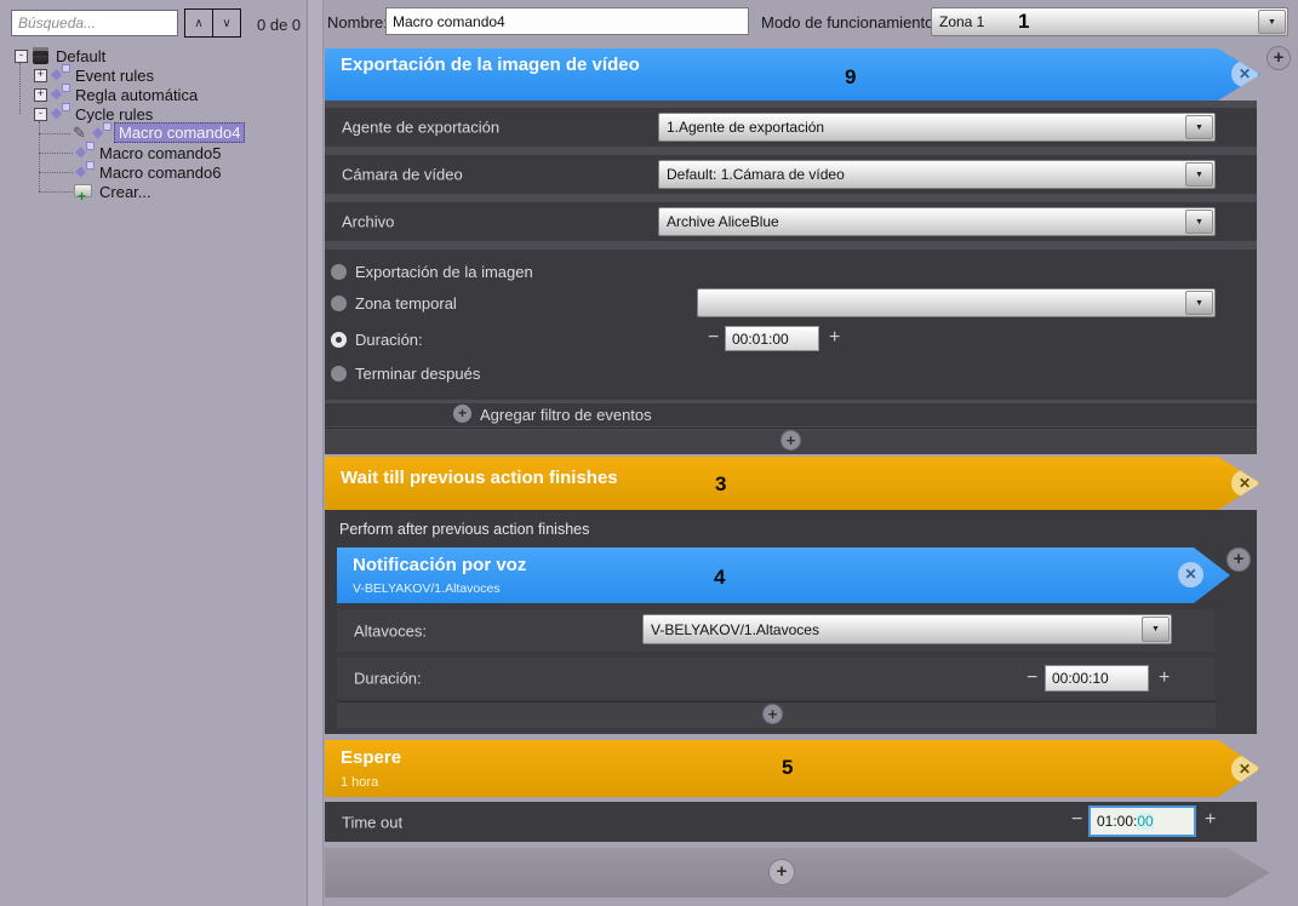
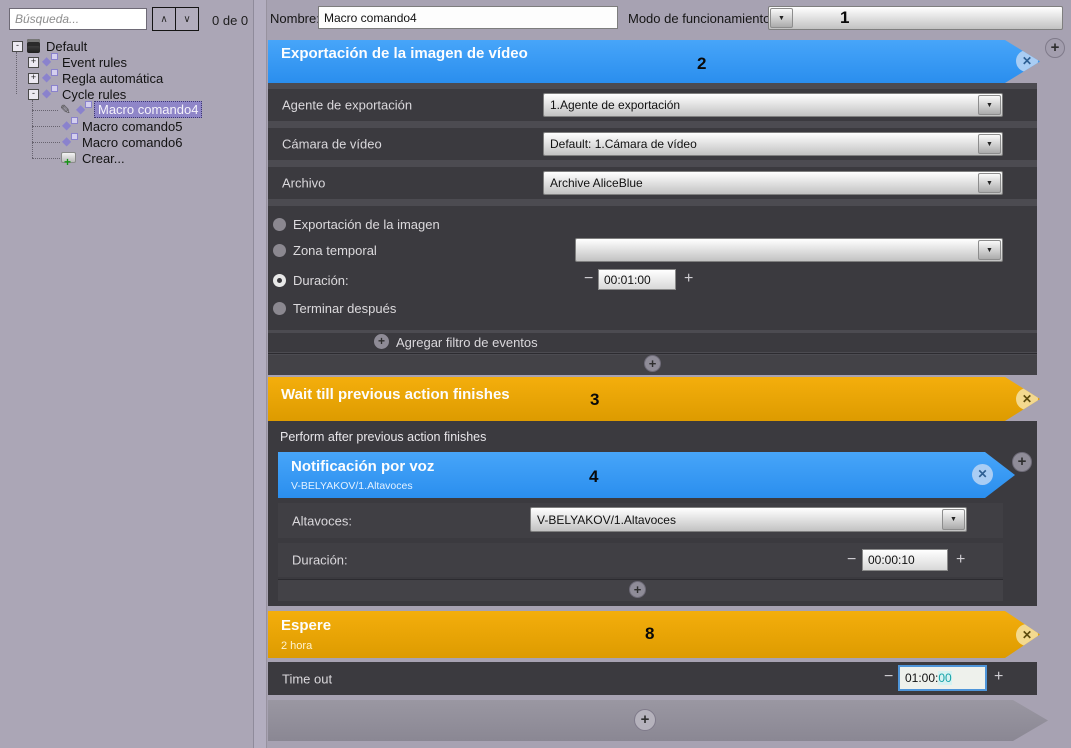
  Búsqueda...
  ∧
  ∨
  0 de 0
  -
  Default
  +
  ◆
  Event rules
  +
  ◆
  Regla automática
  -
  ◆
  Cycle rules
  ✎
  ◆
  Macro comando4
  ◆
  Macro comando5
  ◆
  Macro comando6
  +
  Crear...
  Nombre
  Macro comando4
  Modo de funcionamiento
- Zona 1
  1
  Exportación de la imagen de vídeo
  ✕
  +
- 9
+ 2
  Agente de exportación
  1.Agente de exportación
  Cámara de vídeo
  Default: 1.Cámara de vídeo
  Archivo
  Archive AliceBlue
  Exportación de la imagen
  Zona temporal
  Duración:
  −
  00:01:00
  +
  Terminar después
  +
  Agregar filtro de eventos
  +
  Wait till previous action finishes
  ✕
  3
  Perform after previous action finishes
  Notificación por voz
  V-BELYAKOV/1.Altavoces
  ✕
  +
  4
  Altavoces:
  V-BELYAKOV/1.Altavoces
  Duración:
  −
  00:00:10
  +
  +
  Espere
- 1 hora
+ 2 hora
  ✕
- 5
+ 8
  Time out
  −
  01:00:
  00
  +
  +
